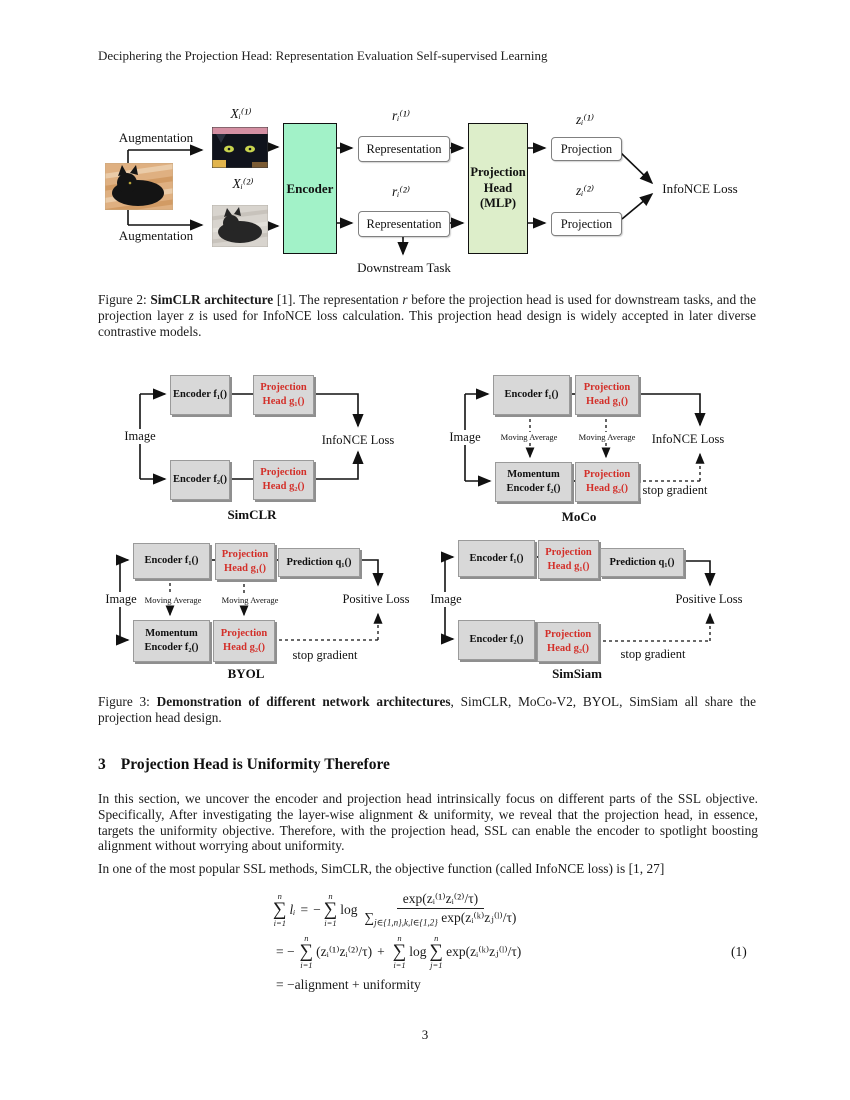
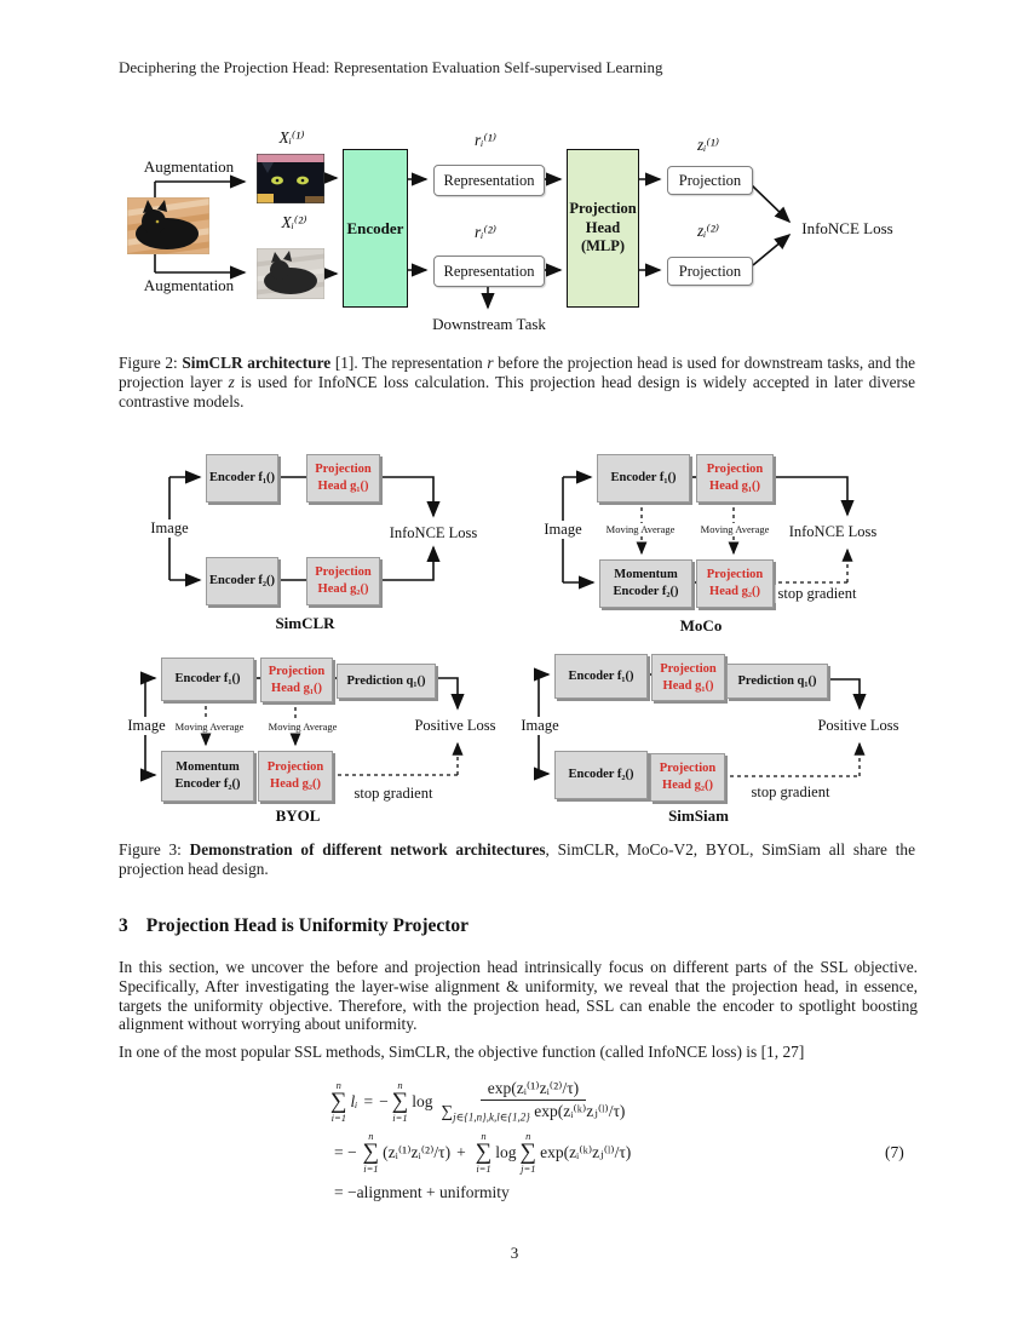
  Deciphering the Projection Head: Representation Evaluation Self-supervised Learning
  Augmentation
  Augmentation
  Xᵢ⁽¹⁾
  Xᵢ⁽²⁾
  rᵢ⁽¹⁾
  rᵢ⁽²⁾
  zᵢ⁽¹⁾
  zᵢ⁽²⁾
  Encoder
  Representation
  Representation
  Projection
  Head
  (MLP)
  Projection
  Projection
  InfoNCE Loss
  Downstream Task
  Figure 2: SimCLR architecture [1]. The representation r before the projection head is used for downstream tasks, and the projection layer z is used for InfoNCE loss calculation. This projection head design is widely accepted in later diverse contrastive models.
  Image
  Encoder f₁()
  Projection
  Head g₁()
  InfoNCE Loss
  Encoder f₂()
  Projection
  Head g₂()
  SimCLR
  Image
  Encoder f₁()
  Projection
  Head g₁()
  Moving Average
  Moving Average
  InfoNCE Loss
  Momentum
  Encoder f₂()
  Projection
  Head g₂()
  stop gradient
  MoCo
  Image
  Encoder f₁()
  Projection
  Head g₁()
  Prediction q₁()
  Moving Average
  Moving Average
  Positive Loss
  Momentum
  Encoder f₂()
  Projection
  Head g₂()
  stop gradient
  BYOL
  Image
  Encoder f₁()
  Projection
  Head g₁()
  Prediction q₁()
  Positive Loss
  Encoder f₂()
  Projection
  Head g₂()
  stop gradient
  SimSiam
  Figure 3: Demonstration of different network architectures, SimCLR, MoCo-V2, BYOL, SimSiam all share the projection head design.
- 3 Projection Head is Uniformity Therefore
+ 3 Projection Head is Uniformity Projector
- In this section, we uncover the encoder and projection head intrinsically focus on different parts of the SSL objective. Specifically, After investigating the layer-wise alignment & uniformity, we reveal that the projection head, in essence, targets the uniformity objective. Therefore, with the projection head, SSL can enable the encoder to spotlight boosting alignment without worrying about uniformity.
+ In this section, we uncover the before and projection head intrinsically focus on different parts of the SSL objective. Specifically, After investigating the layer-wise alignment & uniformity, we reveal that the projection head, in essence, targets the uniformity objective. Therefore, with the projection head, SSL can enable the encoder to spotlight boosting alignment without worrying about uniformity.
  In one of the most popular SSL methods, SimCLR, the objective function (called InfoNCE loss) is [1, 27]
  n
  ∑
  i=1
  lᵢ
  =
  −
  n
  ∑
  i=1
  log
  exp(zᵢ⁽¹⁾zᵢ⁽²⁾/τ)
  ∑j∈{1,n},k,l∈{1,2} exp(zᵢ⁽ᵏ⁾zⱼ⁽ˡ⁾/τ)
  = −
  n
  ∑
  i=1
  (zᵢ⁽¹⁾zᵢ⁽²⁾/τ)
  +
  n
  ∑
  i=1
  log
  n
  ∑
  j=1
  exp(zᵢ⁽ᵏ⁾zⱼ⁽ˡ⁾/τ)
  = −alignment + uniformity
- (1)
+ (7)
  3
